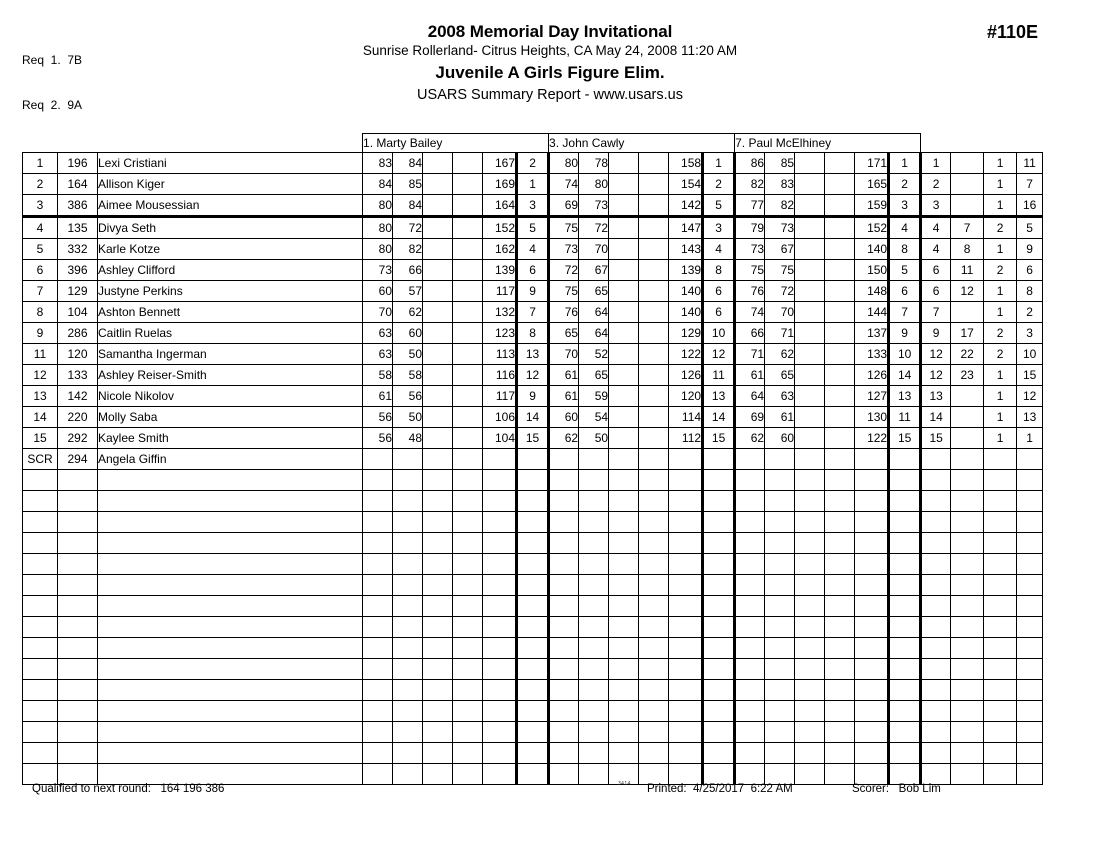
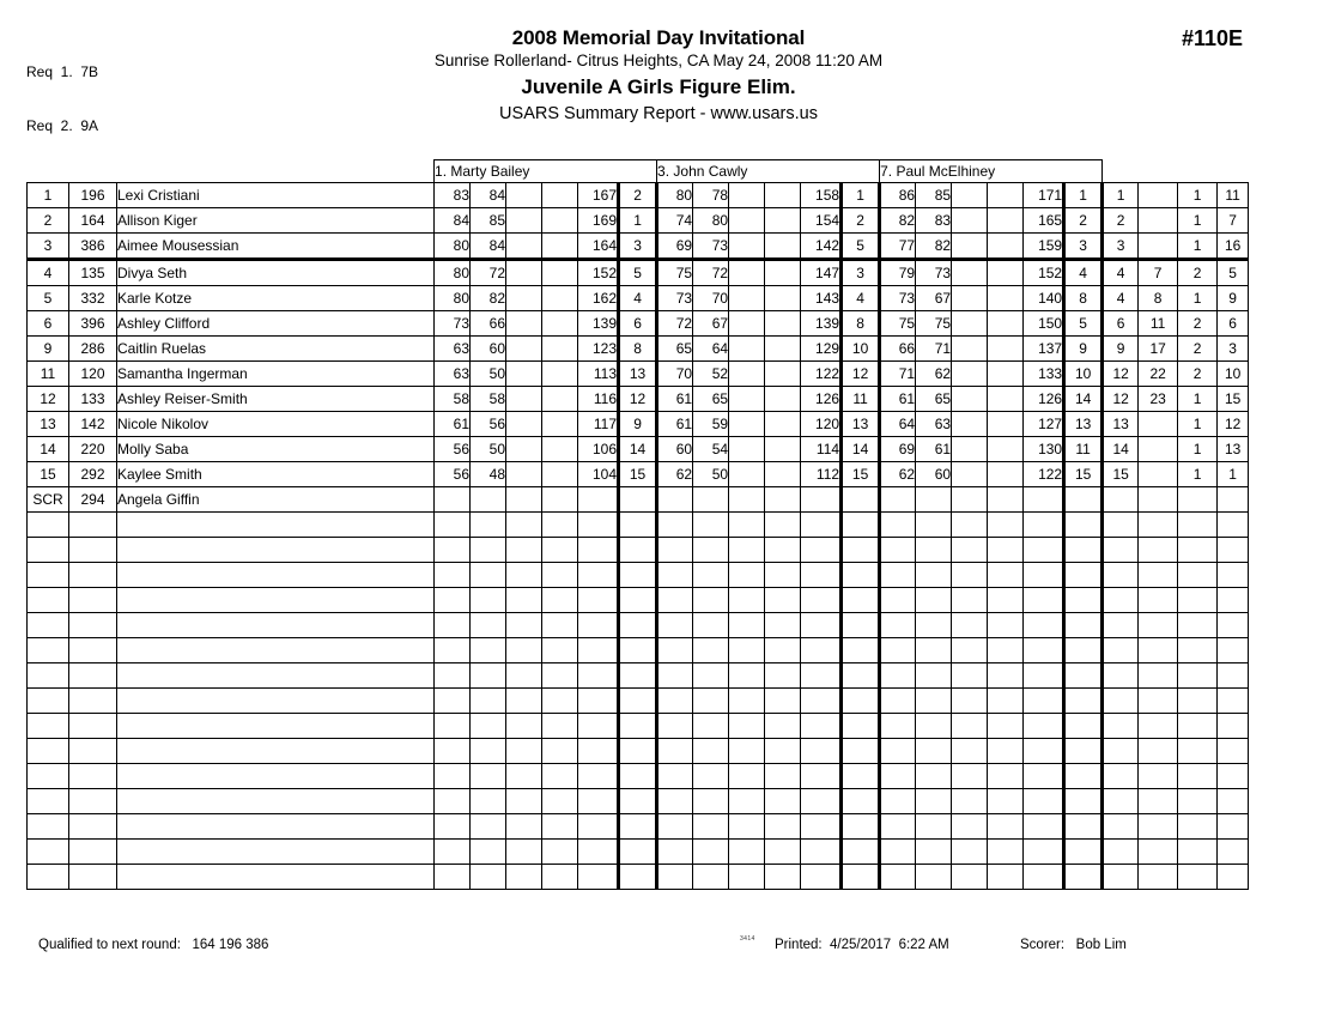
  Req 1. 7B
  Req 2. 9A
  2008 Memorial Day Invitational
  Sunrise Rollerland- Citrus Heights, CA May 24, 2008 11:20 AM
  Juvenile A Girls Figure Elim.
  USARS Summary Report - www.usars.us
  #110E
  	1. Marty Bailey	3. John Cawly	7. Paul McElhiney
  1	196	Lexi Cristiani	83	84			167	2	80	78			158	1	86	85			171	1	1		1	11
  2	164	Allison Kiger	84	85			169	1	74	80			154	2	82	83			165	2	2		1	7
  3	386	Aimee Mousessian	80	84			164	3	69	73			142	5	77	82			159	3	3		1	16
  4	135	Divya Seth	80	72			152	5	75	72			147	3	79	73			152	4	4	7	2	5
  5	332	Karle Kotze	80	82			162	4	73	70			143	4	73	67			140	8	4	8	1	9
  6	396	Ashley Clifford	73	66			139	6	72	67			139	8	75	75			150	5	6	11	2	6
- 7	129	Justyne Perkins	60	57			117	9	75	65			140	6	76	72			148	6	6	12	1	8
- 8	104	Ashton Bennett	70	62			132	7	76	64			140	6	74	70			144	7	7		1	2
  9	286	Caitlin Ruelas	63	60			123	8	65	64			129	10	66	71			137	9	9	17	2	3
  11	120	Samantha Ingerman	63	50			113	13	70	52			122	12	71	62			133	10	12	22	2	10
  12	133	Ashley Reiser-Smith	58	58			116	12	61	65			126	11	61	65			126	14	12	23	1	15
  13	142	Nicole Nikolov	61	56			117	9	61	59			120	13	64	63			127	13	13		1	12
  14	220	Molly Saba	56	50			106	14	60	54			114	14	69	61			130	11	14		1	13
  15	292	Kaylee Smith	56	48			104	15	62	50			112	15	62	60			122	15	15		1	1
  SCR	294	Angela Giffin
  Qualified to next round: 164 196 386
  Printed: 4/25/2017 6:22 AM
  Scorer: Bob Lim
